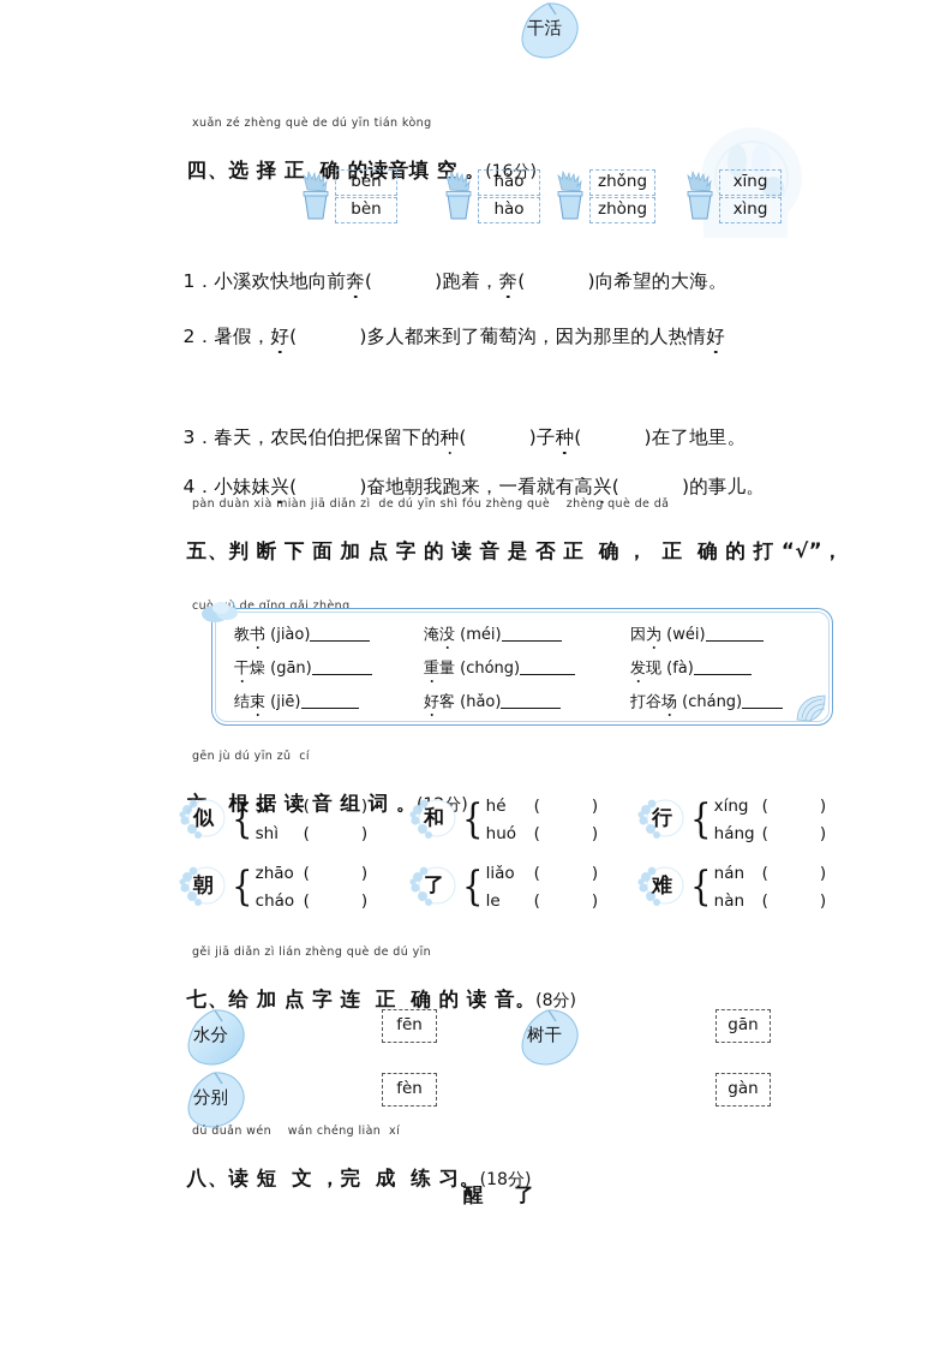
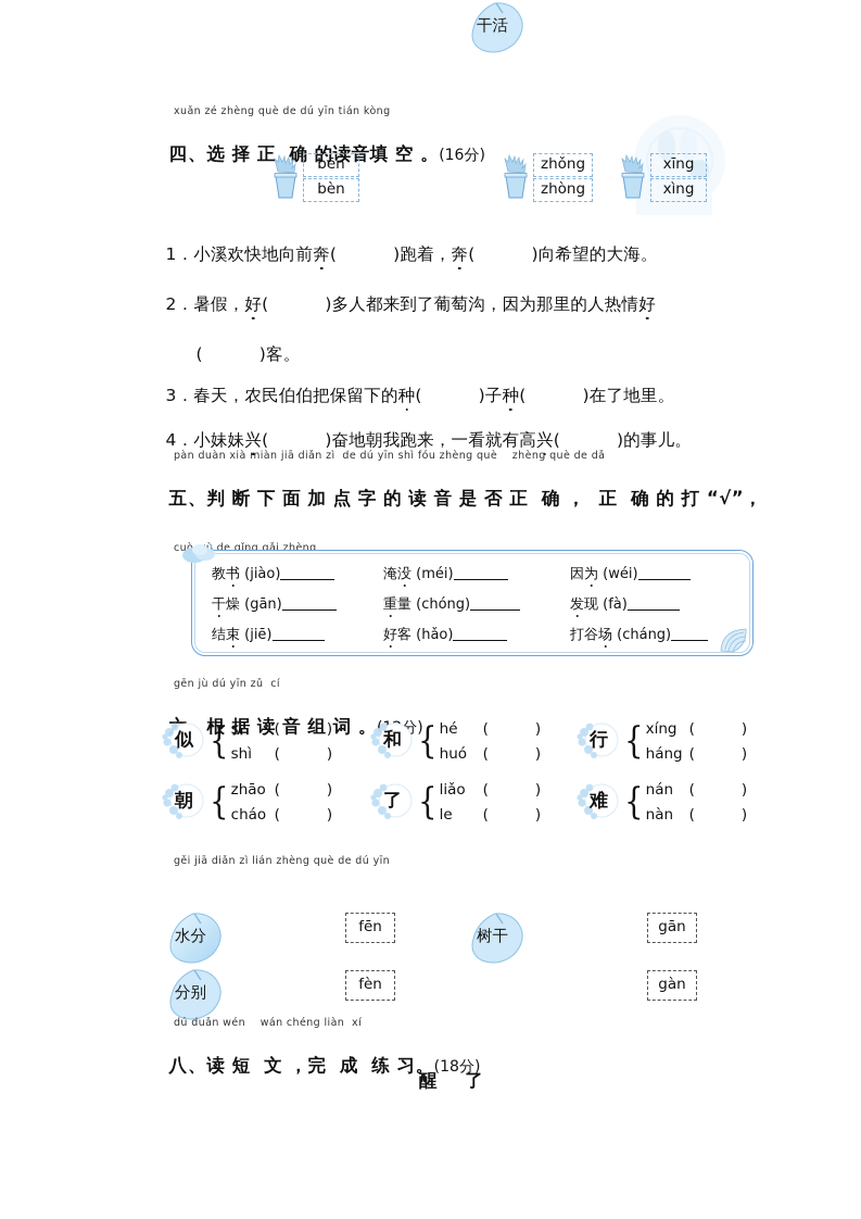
  xuǎn zé zhèng què de dú yīn tián kòng
  四、选 择 正 确 的读音填 空 。(16分)
  bēn
  bèn
- hǎo
- hào
  zhǒng
  zhòng
  xīng
  xìng
  1．小溪欢快地向前奔( )跑着，奔( )向希望的大海。
  2．暑假，好( )多人都来到了葡萄沟，因为那里的人热情好
+ ( )客。
  3．春天，农民伯伯把保留下的种( )子种( )在了地里。
  4．小妹妹兴( )奋地朝我跑来，一看就有高兴( )的事儿。
  pàn duàn xià miàn jiā diǎn zì de dú yīn shì fóu zhèng què zhèng què de dǎ
  五、判 断 下 面 加 点 字 的 读 音 是 否 正 确 ， 正 确 的 打 “√”，
  cuù de qǐng gǎi zhèng
  教书 (jiào)
  淹没 (méi)
  因为 (wéi)
  干燥 (gān)
  重量 (chóng)
  发现 (fà)
  结束 (jiē)
  好客 (hǎo)
  打谷场 (cháng)
  gēn jù dú yīn zǔ cí
  、根 据 读 音 组 词 。(分)
  似
  {
  sì ( )
  shì ( )
  和
  {
  hé ( )
  huó ( )
  行
  {
  xíng ( )
  háng ( )
  朝
  {
  zhāo ( )
  cháo ( )
  了
  {
  liǎo ( )
  le ( )
  难
  {
  nán ( )
  nàn ( )
  gěi jiā diǎn zì lián zhèng què de dú yīn
- 七、给 加 点 字 连 正 确 的 读 音。(8分)
  水分
  分别
  树干
  干活
  fēn
  fèn
  gān
  gàn
  dú duǎn wén wán chéng liàn xí
  八、读 短 文 ，完 成 练 习。(18分)
  醒 了
